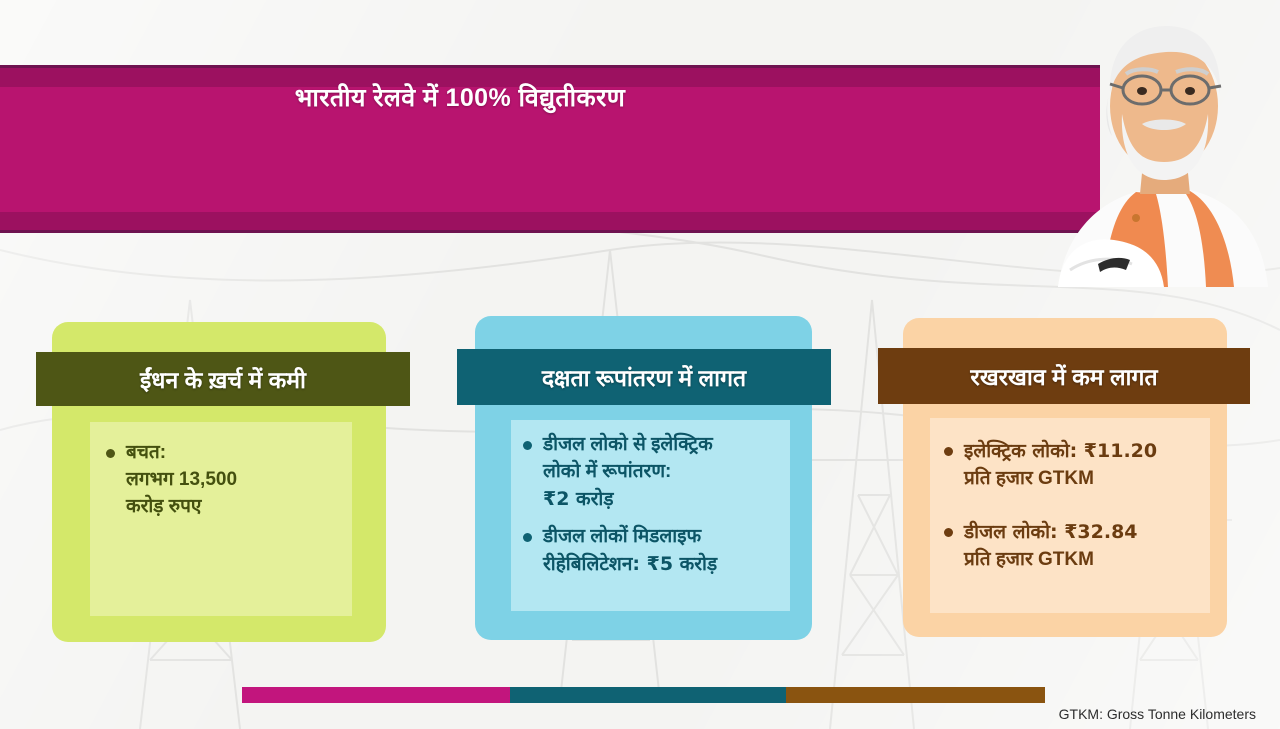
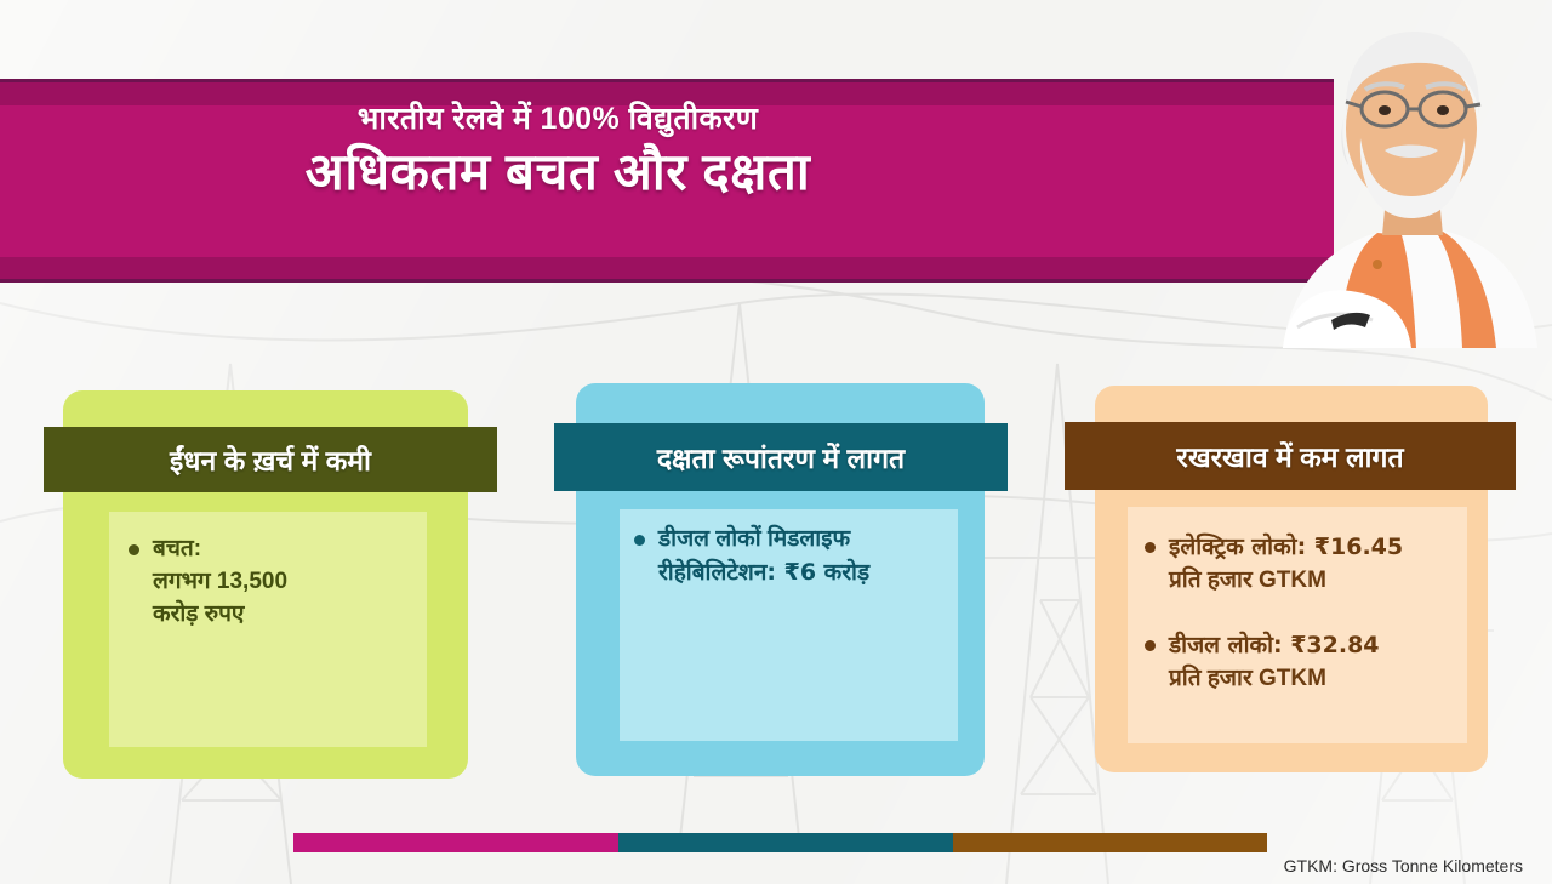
  भारतीय रेलवे में 100% विद्युतीकरण
+ अधिकतम बचत और दक्षता
  ईंधन के ख़र्च में कमी
  बचत:
  लगभग 13,500
  करोड़ रुपए
  दक्षता रूपांतरण में लागत
- डीजल लोको से इलेक्ट्रिक
- लोको में रूपांतरण:
- ₹2 करोड़
  डीजल लोकों मिडलाइफ
- रीहेबिलिटेशन: ₹5 करोड़
+ रीहेबिलिटेशन: ₹6 करोड़
  रखरखाव में कम लागत
- इलेक्ट्रिक लोको: ₹11.20
+ इलेक्ट्रिक लोको: ₹16.45
  प्रति हजार GTKM
  डीजल लोको: ₹32.84
  प्रति हजार GTKM
  GTKM: Gross Tonne Kilometers
